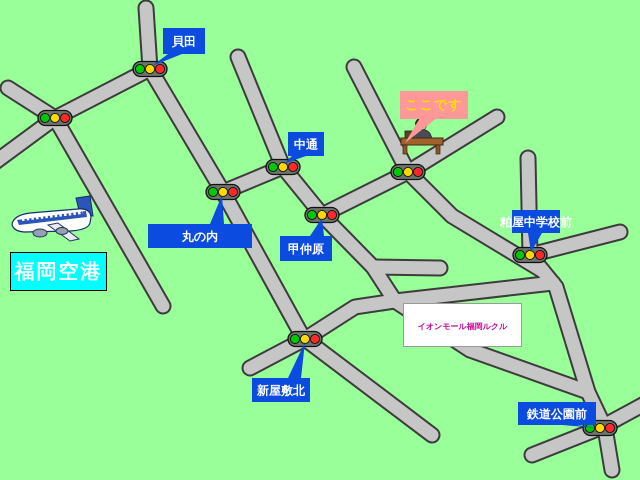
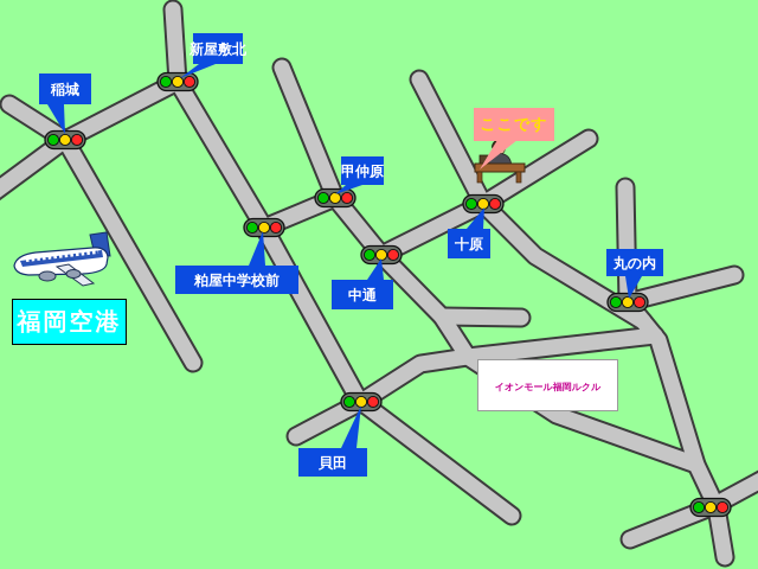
+ 稲城
- 貝田
+ 新屋敷北
- 中通
+ 甲仲原
+ 十原
- 粕屋中学校前
+ 丸の内
- 甲仲原
+ 中通
- 丸の内
+ 粕屋中学校前
- 新屋敷北
+ 貝田
- 鉄道公園前
  福岡空港
  ここです
  イオンモール福岡ルクル
